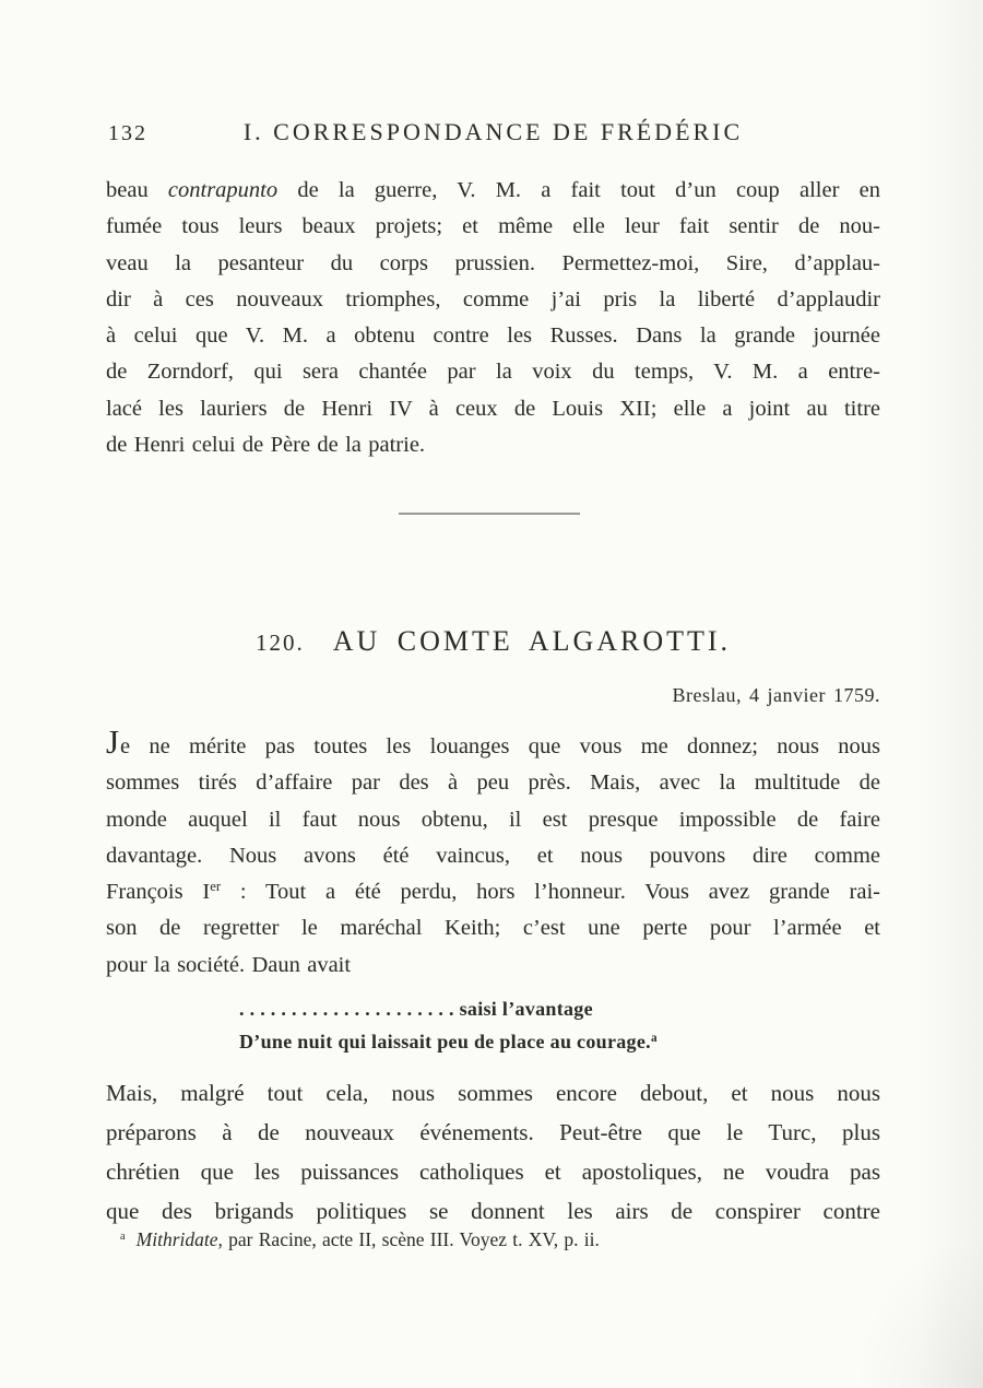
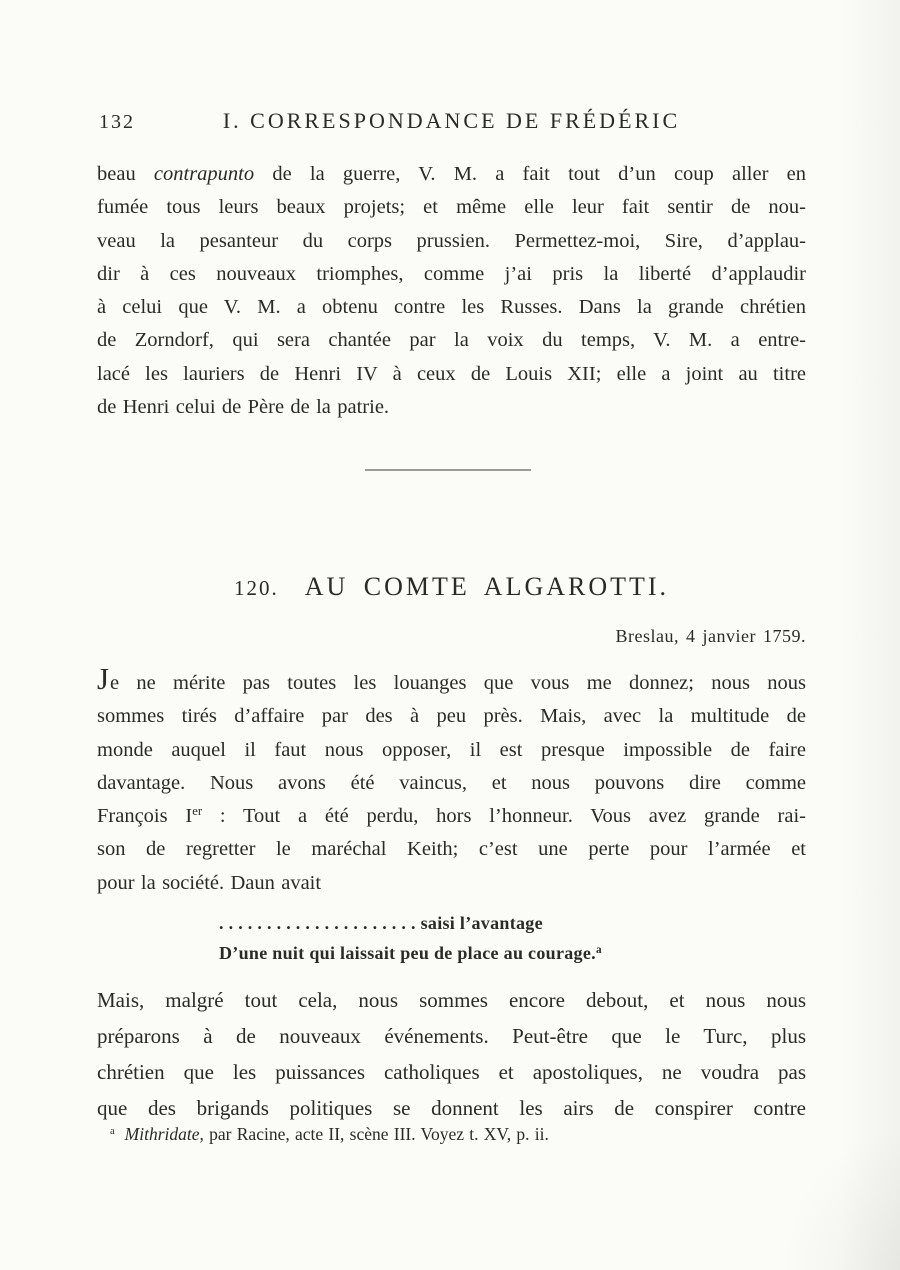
  132
  I. CORRESPONDANCE DE FRÉDÉRIC
  beau contrapunto de la guerre, V. M. a fait tout d’un coup aller en
  fumée tous leurs beaux projets; et même elle leur fait sentir de nou-
  veau la pesanteur du corps prussien. Permettez-moi, Sire, d’applau-
  dir à ces nouveaux triomphes, comme j’ai pris la liberté d’applaudir
- à celui que V. M. a obtenu contre les Russes. Dans la grande journée
+ à celui que V. M. a obtenu contre les Russes. Dans la grande chrétien
  de Zorndorf, qui sera chantée par la voix du temps, V. M. a entre-
  lacé les lauriers de Henri IV à ceux de Louis XII; elle a joint au titre
  de Henri celui de Père de la patrie.
  120. AU COMTE ALGAROTTI.
  Breslau, 4 janvier 1759.
  Je ne mérite pas toutes les louanges que vous me donnez; nous nous
  sommes tirés d’affaire par des à peu près. Mais, avec la multitude de
- monde auquel il faut nous obtenu, il est presque impossible de faire
+ monde auquel il faut nous opposer, il est presque impossible de faire
  davantage. Nous avons été vaincus, et nous pouvons dire comme
  François Ier : Tout a été perdu, hors l’honneur. Vous avez grande rai-
  son de regretter le maréchal Keith; c’est une perte pour l’armée et
  pour la société. Daun avait
  . . . . . . . . . . . . . . . . . . . . . saisi l’avantage
  D’une nuit qui laissait peu de place au courage.a
  Mais, malgré tout cela, nous sommes encore debout, et nous nous
  préparons à de nouveaux événements. Peut-être que le Turc, plus
  chrétien que les puissances catholiques et apostoliques, ne voudra pas
  que des brigands politiques se donnent les airs de conspirer contre
  a Mithridate, par Racine, acte II, scène III. Voyez t. XV, p. ii.
